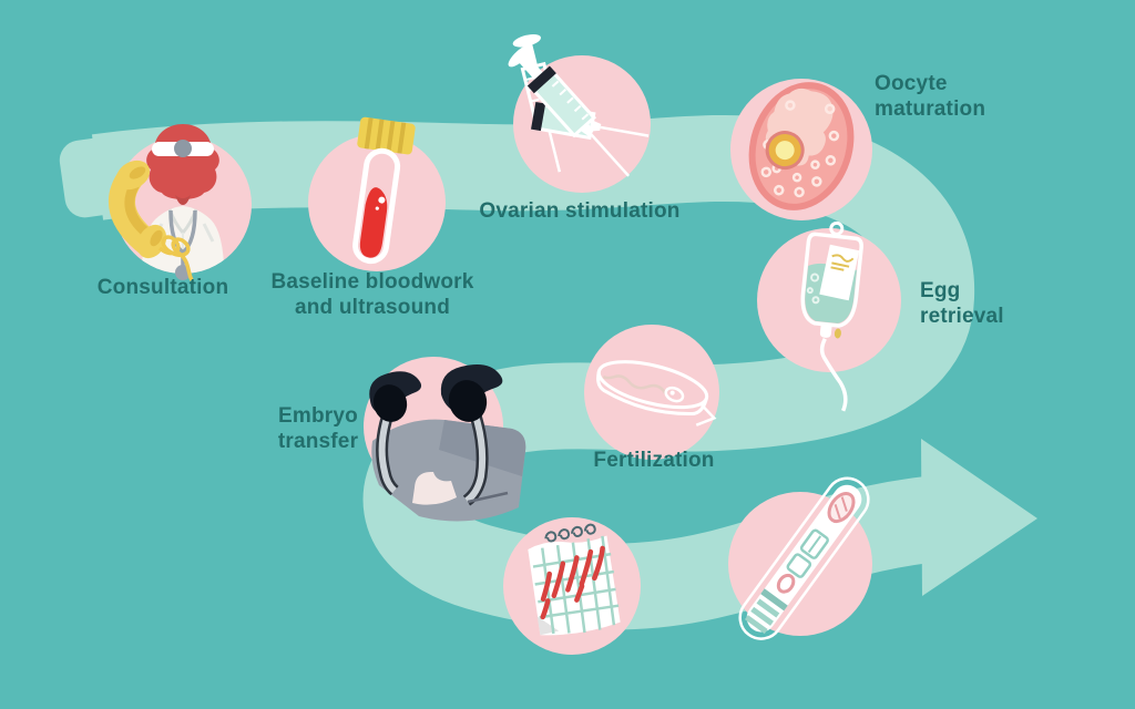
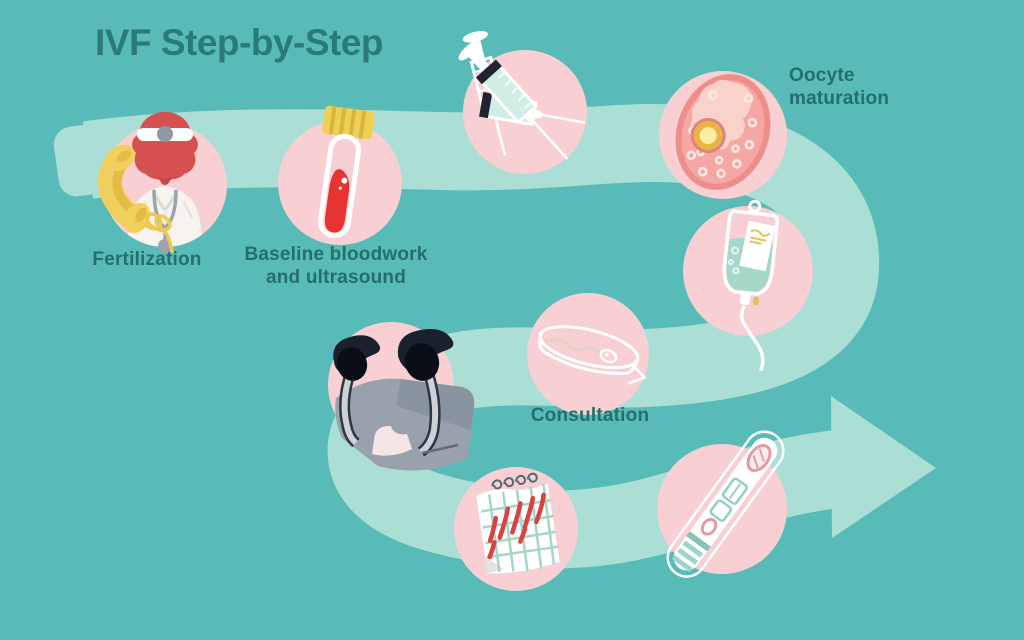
+ IVF Step-by-Step
- Consultation
+ Fertilization
  Baseline bloodwork
  and ultrasound
- Ovarian stimulation
  Oocyte
  maturation
- Egg
- retrieval
- Fertilization
+ Consultation
- Embryo
- transfer
